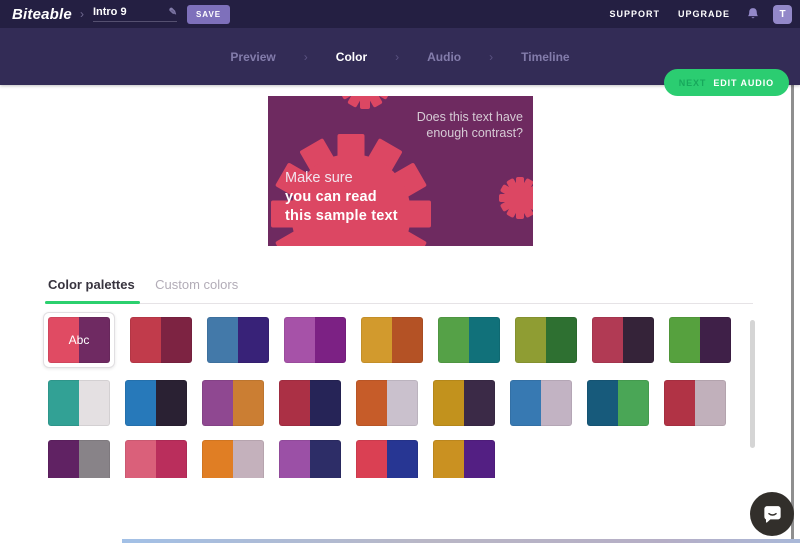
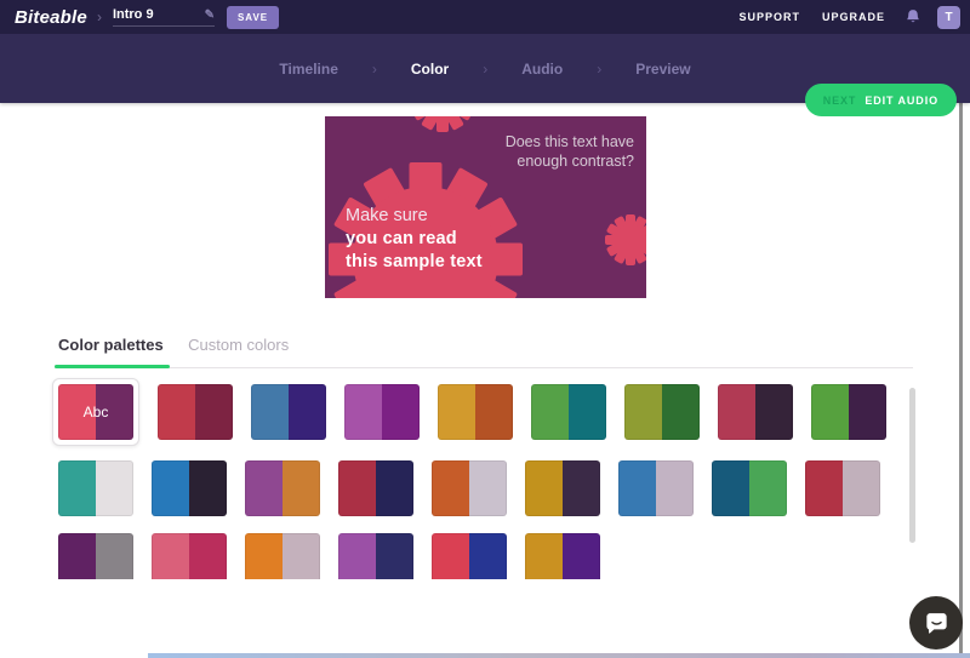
  Biteable
  ›
  Intro 9
  ✎
  SAVE
  SUPPORT
  UPGRADE
  T
- Preview
+ Timeline
  ›
  Color
  ›
  Audio
  ›
- Timeline
+ Preview
  NEXT
  EDIT AUDIO
  Does this text have
  enough contrast?
  Make sure
  you can read
  this sample text
  Color palettes Custom colors
  Abc
